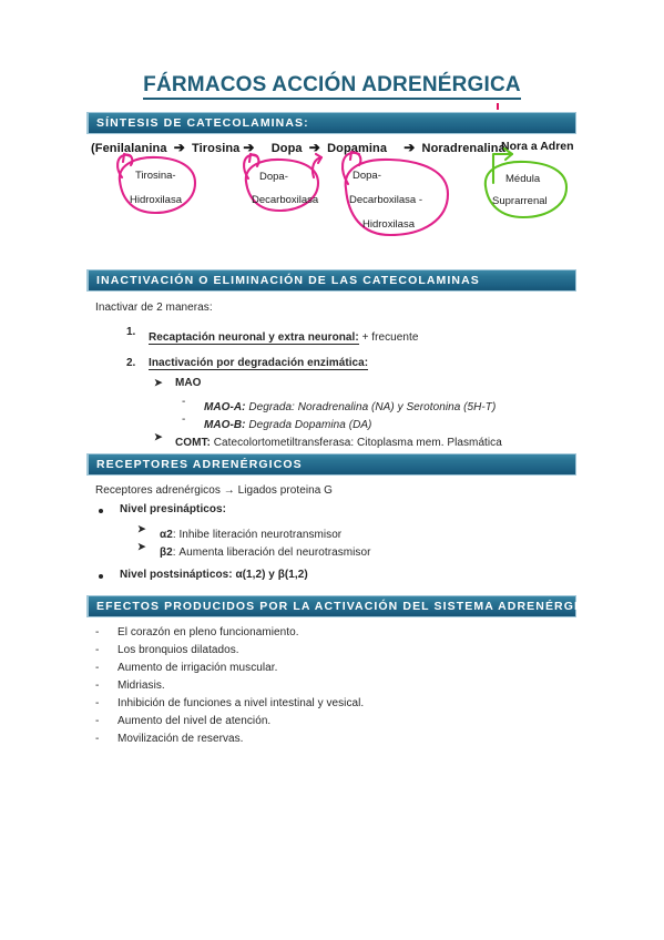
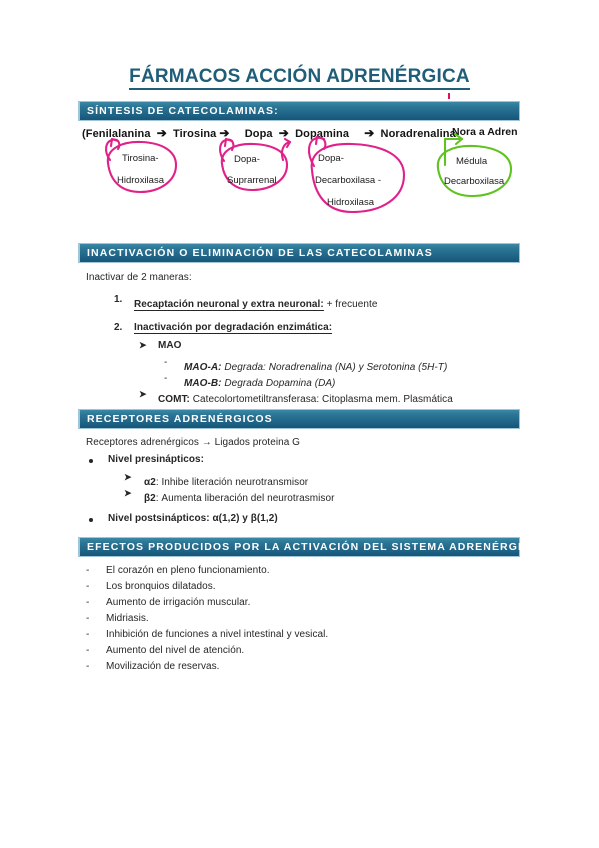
  FÁRMACOS ACCIÓN ADRENÉRGICA
  SÍNTESIS DE CATECOLAMINAS:
  (Fenilalanina ➔ Tirosina ➔ Dopa ➔ Dopamina ➔ Noradrenalina
  Nora a Adren
  Tirosina-
  Hidroxilasa
  Dopa-
- Decarboxilasa
+ Suprarrenal
  Dopa-
  Decarboxilasa -
  Hidroxilasa
  Médula
- Suprarrenal
+ Decarboxilasa
  INACTIVACIÓN O ELIMINACIÓN DE LAS CATECOLAMINAS
  Inactivar de 2 maneras:
  1.
  Recaptación neuronal y extra neuronal: + frecuente
  2.
  Inactivación por degradación enzimática:
  ➤
  MAO
  -
  MAO-A: Degrada: Noradrenalina (NA) y Serotonina (5H-T)
  -
  MAO-B: Degrada Dopamina (DA)
  ➤
  COMT: Catecolortometiltransferasa: Citoplasma mem. Plasmática
  RECEPTORES ADRENÉRGICOS
  Receptores adrenérgicos → Ligados proteina G
  Nivel presinápticos:
  ➤
  α2: Inhibe literación neurotransmisor
  ➤
  β2: Aumenta liberación del neurotrasmisor
  Nivel postsinápticos: α(1,2) y β(1,2)
  EFECTOS PRODUCIDOS POR LA ACTIVACIÓN DEL SISTEMA ADRENÉRGICO
  -
  El corazón en pleno funcionamiento.
  -
  Los bronquios dilatados.
  -
  Aumento de irrigación muscular.
  -
  Midriasis.
  -
  Inhibición de funciones a nivel intestinal y vesical.
  -
  Aumento del nivel de atención.
  -
  Movilización de reservas.
